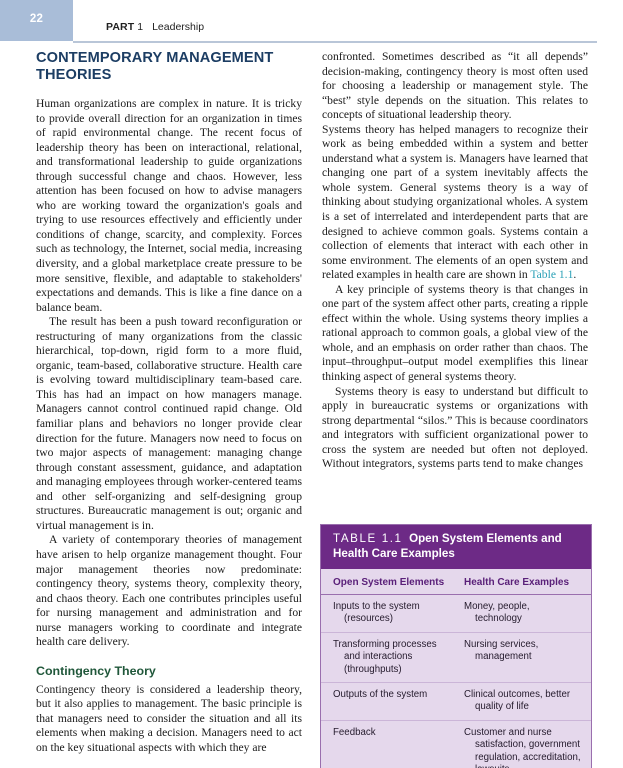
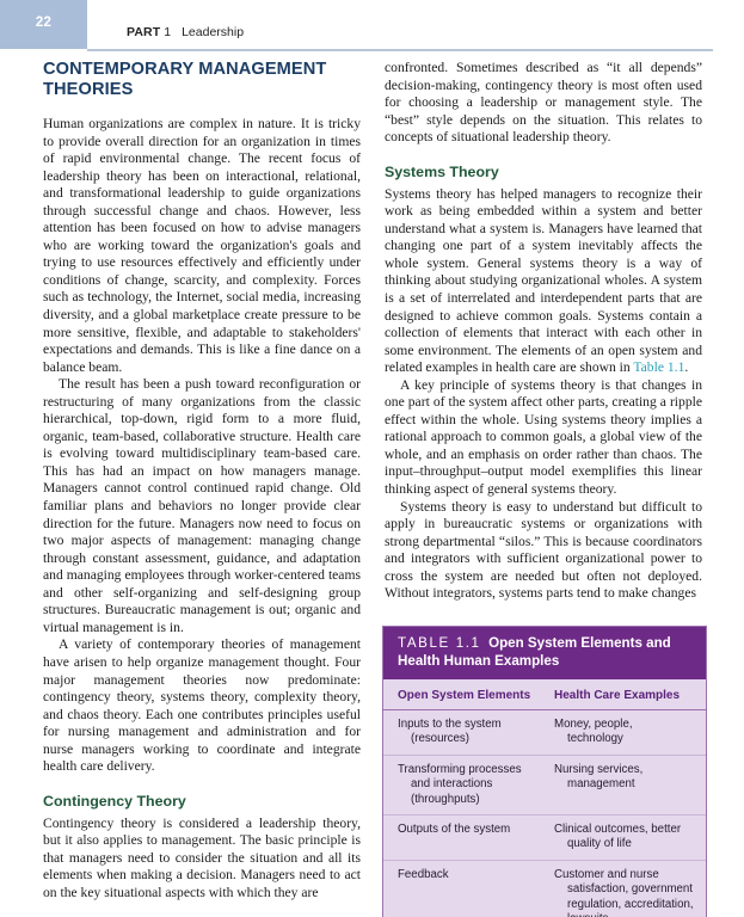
  22
  PART 1 Leadership
  CONTEMPORARY MANAGEMENT THEORIES
  Human organizations are complex in nature. It is tricky to provide overall direction for an organization in times of rapid environmental change. The recent focus of leadership theory has been on interactional, relational, and transformational leadership to guide organizations through successful change and chaos. However, less attention has been focused on how to advise managers who are working toward the organization's goals and trying to use resources effectively and efficiently under conditions of change, scarcity, and complexity. Forces such as technology, the Internet, social media, increasing diversity, and a global marketplace create pressure to be more sensitive, flexible, and adaptable to stakeholders' expectations and demands. This is like a fine dance on a balance beam.
  The result has been a push toward reconfiguration or restructuring of many organizations from the classic hierarchical, top-down, rigid form to a more fluid, organic, team-based, collaborative structure. Health care is evolving toward multidisciplinary team-based care. This has had an impact on how managers manage. Managers cannot control continued rapid change. Old familiar plans and behaviors no longer provide clear direction for the future. Managers now need to focus on two major aspects of management: managing change through constant assessment, guidance, and adaptation and managing employees through worker-centered teams and other self-organizing and self-designing group structures. Bureaucratic management is out; organic and virtual management is in.
  A variety of contemporary theories of management have arisen to help organize management thought. Four major management theories now predominate: contingency theory, systems theory, complexity theory, and chaos theory. Each one contributes principles useful for nursing management and administration and for nurse managers working to coordinate and integrate health care delivery.
  Contingency Theory
  Contingency theory is considered a leadership theory, but it also applies to management. The basic principle is that managers need to consider the situation and all its elements when making a decision. Managers need to act on the key situational aspects with which they are
  confronted. Sometimes described as “it all depends” decision-making, contingency theory is most often used for choosing a leadership or management style. The “best” style depends on the situation. This relates to concepts of situational leadership theory.
+ Systems Theory
  Systems theory has helped managers to recognize their work as being embedded within a system and better understand what a system is. Managers have learned that changing one part of a system inevitably affects the whole system. General systems theory is a way of thinking about studying organizational wholes. A system is a set of interrelated and interdependent parts that are designed to achieve common goals. Systems contain a collection of elements that interact with each other in some environment. The elements of an open system and related examples in health care are shown in Table 1.1.
  A key principle of systems theory is that changes in one part of the system affect other parts, creating a ripple effect within the whole. Using systems theory implies a rational approach to common goals, a global view of the whole, and an emphasis on order rather than chaos. The input–throughput–output model exemplifies this linear thinking aspect of general systems theory.
  Systems theory is easy to understand but difficult to apply in bureaucratic systems or organizations with strong departmental “silos.” This is because coordinators and integrators with sufficient organizational power to cross the system are needed but often not deployed. Without integrators, systems parts tend to make changes
- TABLE 1.1 Open System Elements and Health Care Examples
+ TABLE 1.1 Open System Elements and Health Human Examples
  Open System Elements	Health Care Examples
  Inputs to the system (resources)	Money, people, technology
  Transforming processes and interactions (throughputs)	Nursing services, management
  Outputs of the system	Clinical outcomes, better quality of life
  Feedback	Customer and nurse satisfaction, government regulation, accreditation,
